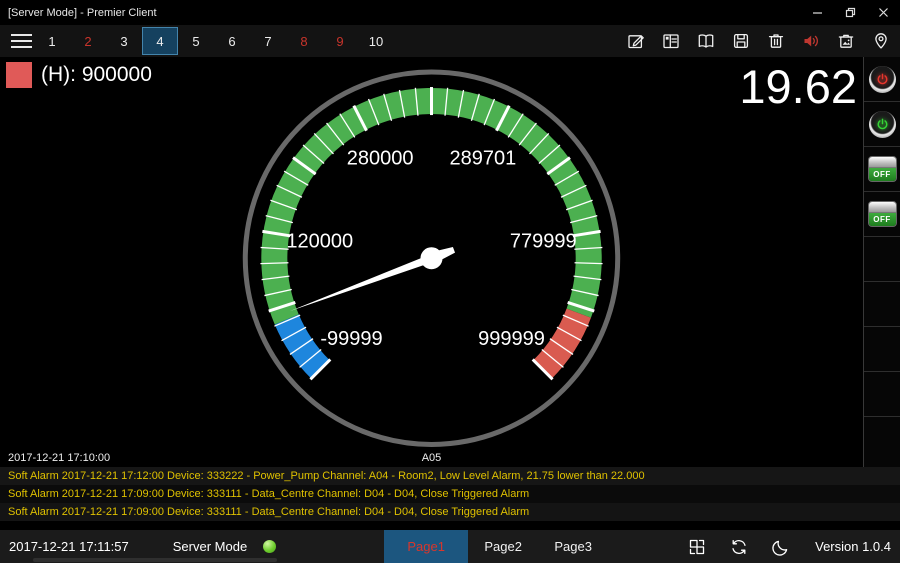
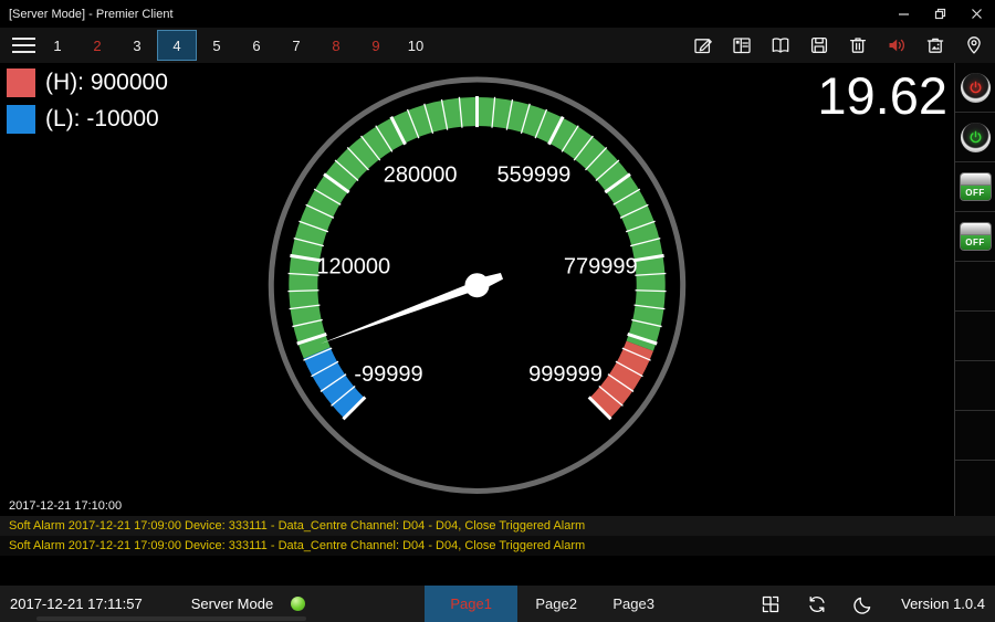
  [Server Mode] - Premier Client
  1
  2
  3
  4
  5
  6
  7
  8
  9
  10
  -99999
  120000
  280000
- 289701
+ 559999
  779999
  999999
  (H): 900000
+ (L): -10000
  19.62
  2017-12-21 17:10:00
- A05
  OFF
  OFF
- Soft Alarm 2017-12-21 17:12:00 Device: 333222 - Power_Pump Channel: A04 - Room2, Low Level Alarm, 21.75 lower than 22.000
  Soft Alarm 2017-12-21 17:09:00 Device: 333111 - Data_Centre Channel: D04 - D04, Close Triggered Alarm
  Soft Alarm 2017-12-21 17:09:00 Device: 333111 - Data_Centre Channel: D04 - D04, Close Triggered Alarm
  2017-12-21 17:11:57
  Server Mode
  Page1
  Page2
  Page3
  Version 1.0.4
